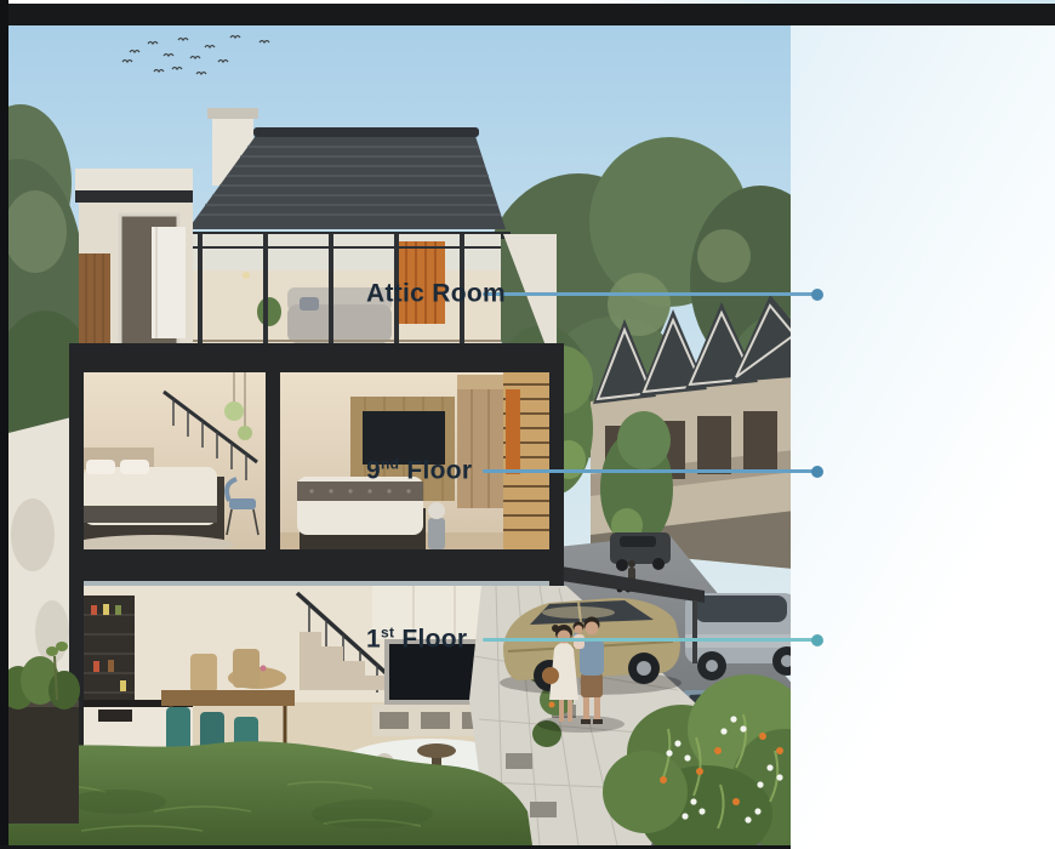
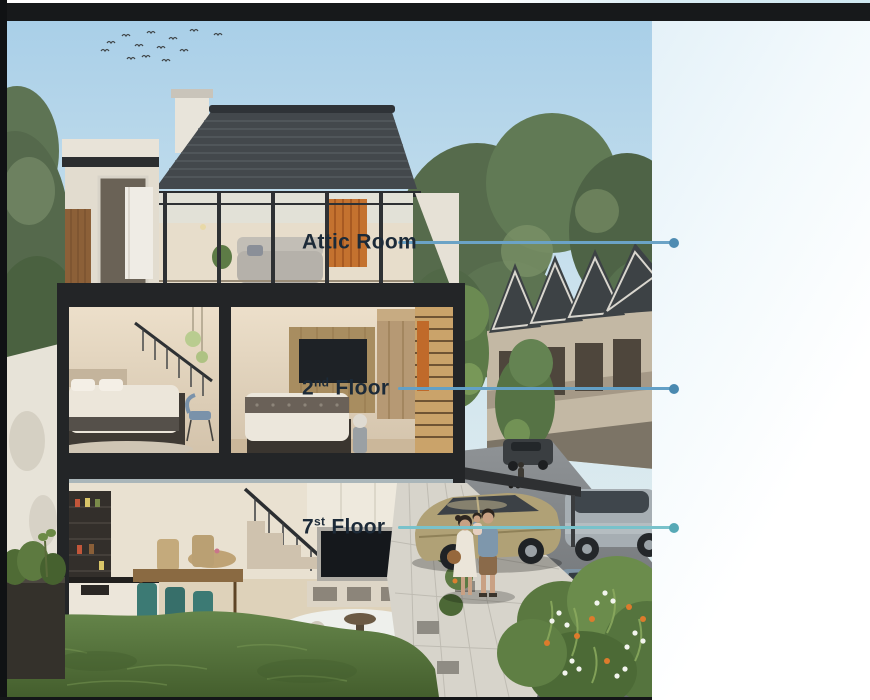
  Attic Room
- 9nd Floor
+ 2nd Floor
- 1st Floor
+ 7st Floor
